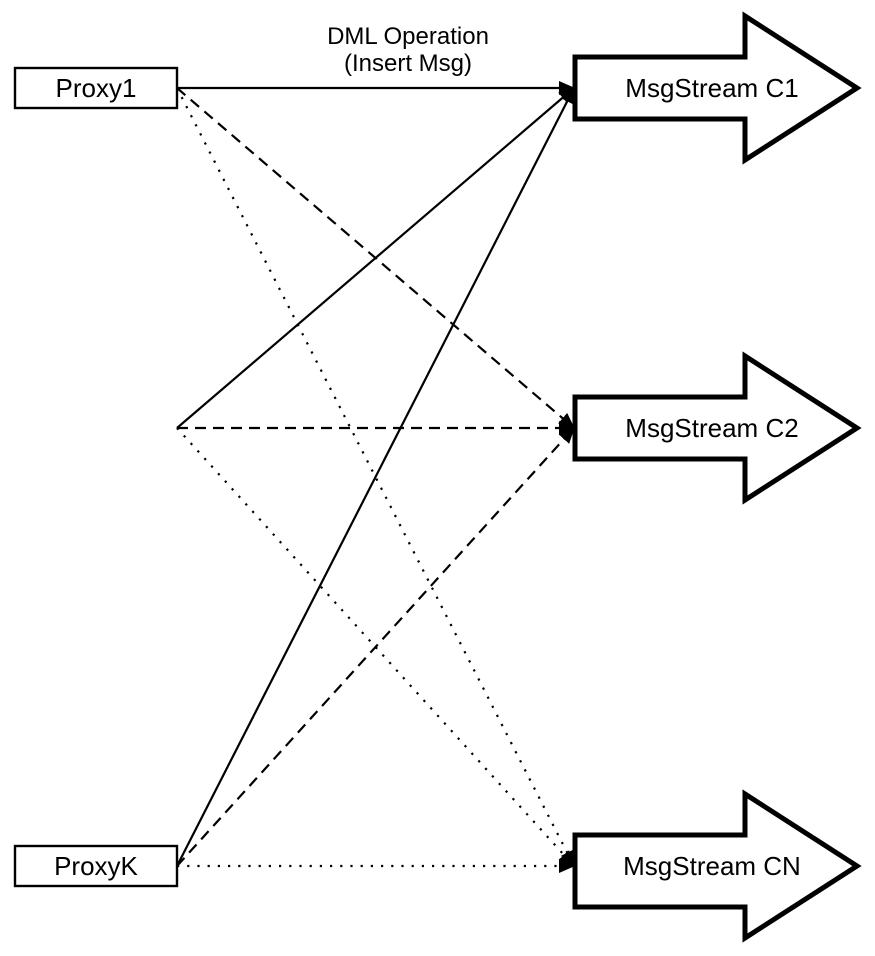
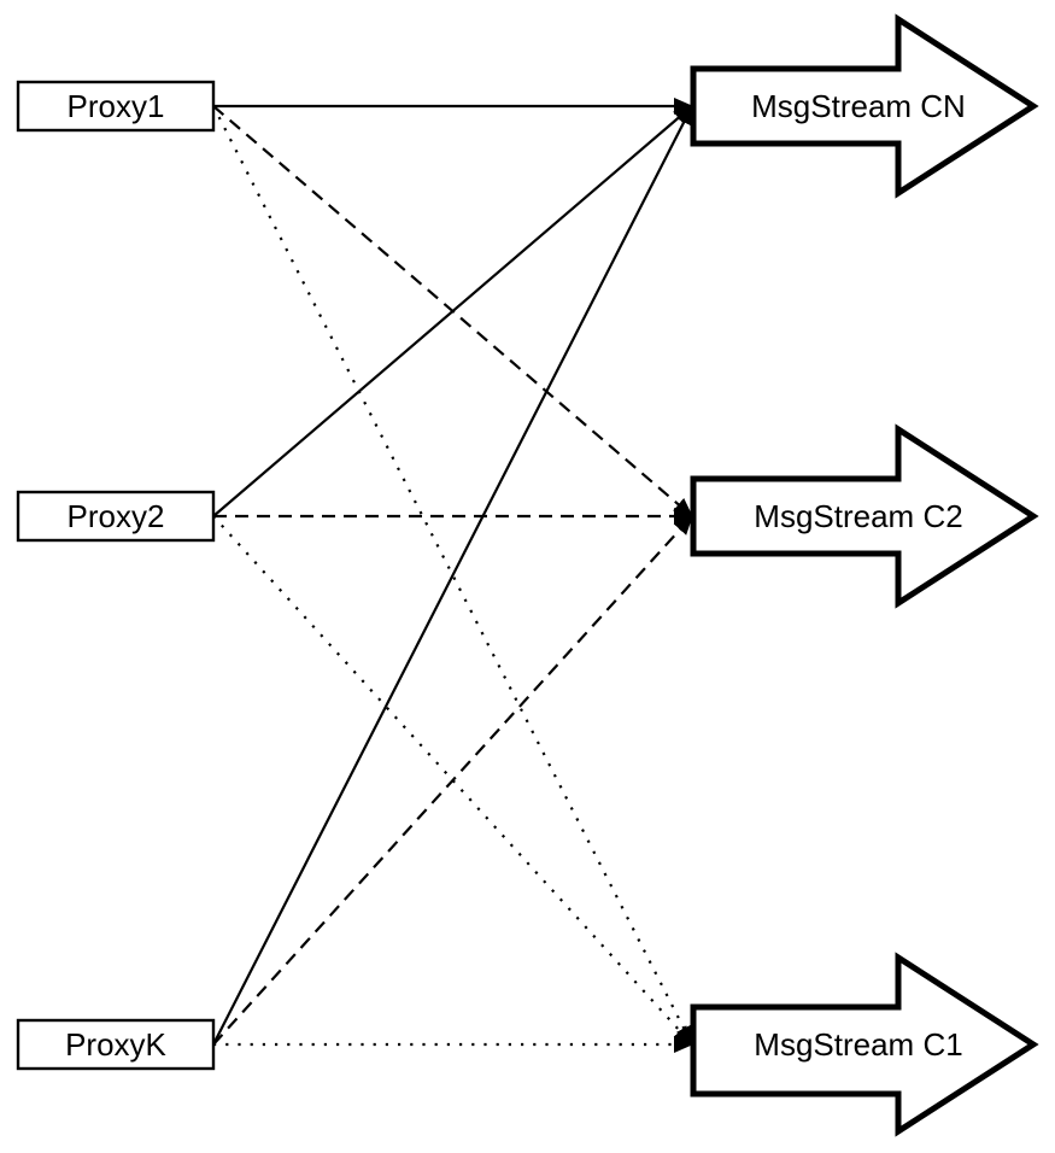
- DML Operation
- (Insert Msg)
  Proxy1
+ Proxy2
  ProxyK
- MsgStream C1
+ MsgStream CN
  MsgStream C2
- MsgStream CN
+ MsgStream C1
